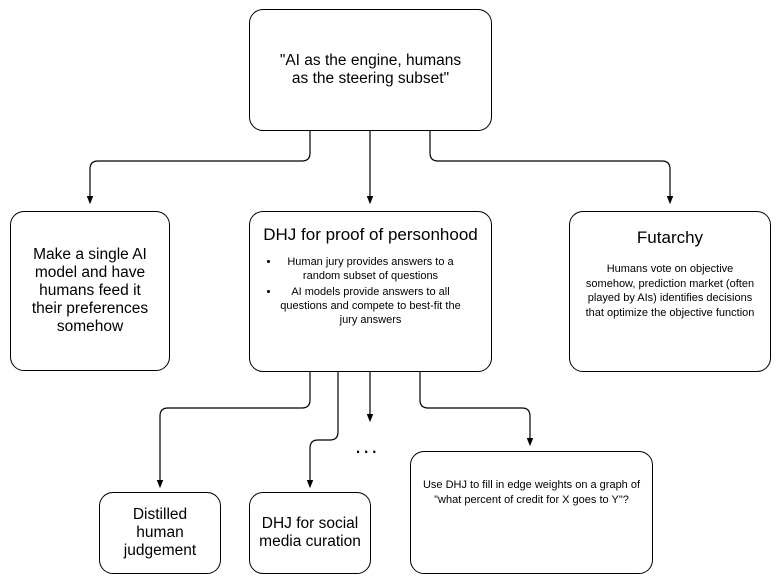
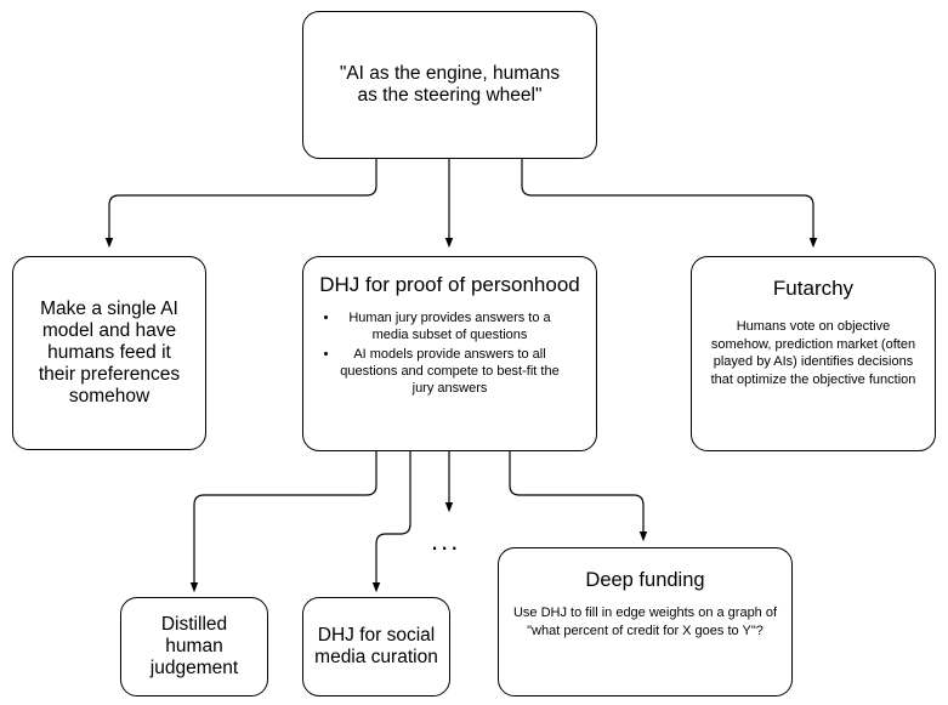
- "AI as the engine, humans as the steering subset"
+ "AI as the engine, humans as the steering wheel"
  Make a single AI model and have humans feed it their preferences somehow
  DHJ for proof of personhood
- Human jury provides answers to a random subset of questions
+ Human jury provides answers to a media subset of questions
  AI models provide answers to all questions and compete to best-fit the jury answers
  Futarchy
  Humans vote on objective somehow, prediction market (often played by AIs) identifies decisions that optimize the objective function
  Distilled human judgement
  DHJ for social media curation
+ Deep funding
  Use DHJ to fill in edge weights on a graph of "what percent of credit for X goes to Y"?
  ...
